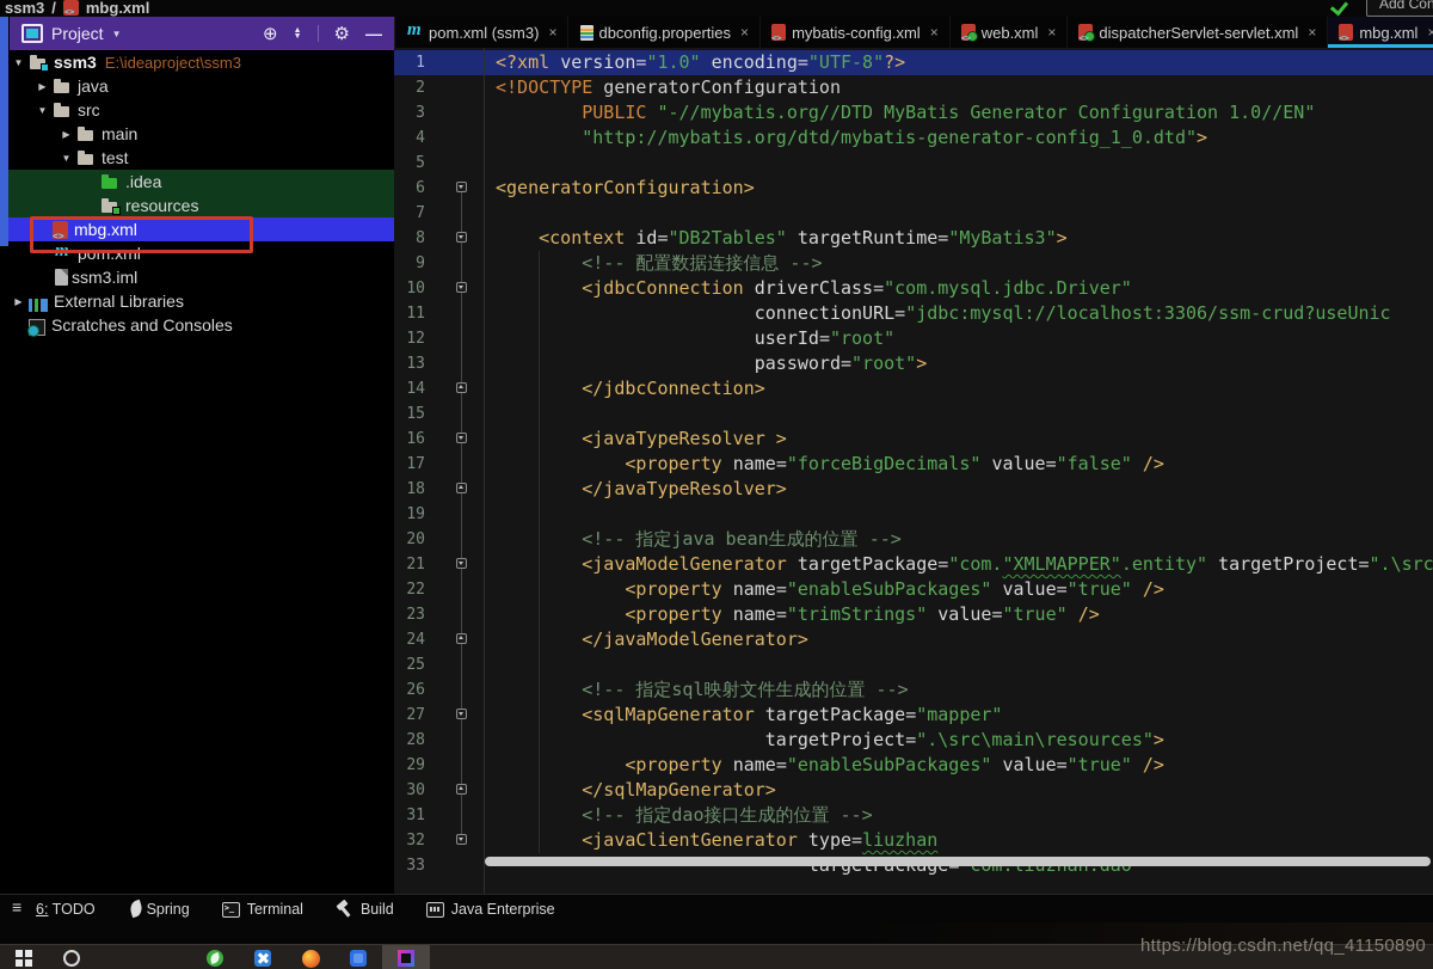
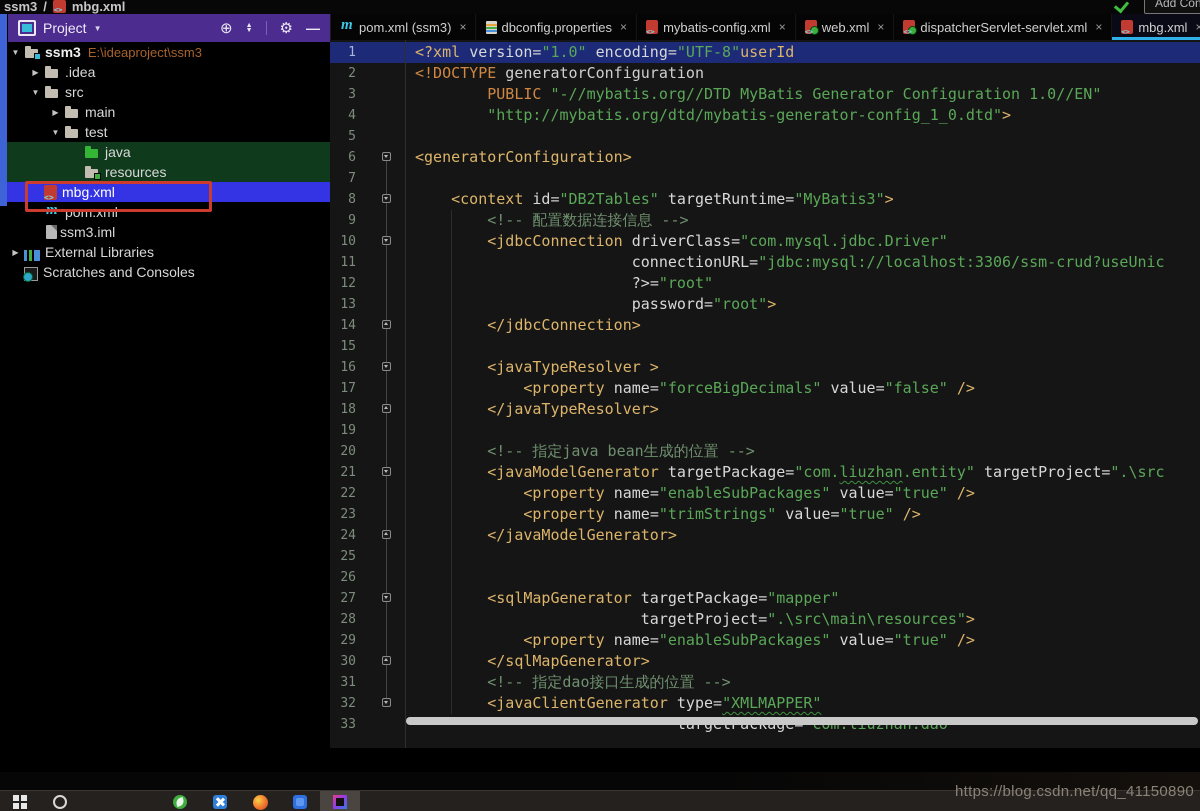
  ssm3
  /
  mbg.xml
  Add Con
  Project
  ▼
  ⊕
  ⚙
  —
  ▼
  ssm3
  E:\ideaproject\ssm3
  ▶
- java
+ .idea
  ▼
  src
  ▶
  main
  ▼
  test
- .idea
+ java
  resources
  mbg.xml
  pom.xml
  ssm3.iml
  ▶
  External Libraries
  Scratches and Consoles
  pom.xml (ssm3)
  ×
  dbconfig.properties
  ×
  mybatis-config.xml
  ×
  web.xml
  ×
  dispatcherServlet-servlet.xml
  ×
  mbg.xml
  ×
  1
- <?xml version="1.0" encoding="UTF-8"?>
+ <?xml version="1.0" encoding="UTF-8"userId
  2
  <!DOCTYPE generatorConfiguration
  3
  PUBLIC "-//mybatis.org//DTD MyBatis Generator Configuration 1.0//EN"
  4
  "http://mybatis.org/dtd/mybatis-generator-config_1_0.dtd">
  5
  6
  <generatorConfiguration>
  7
  8
  <context id="DB2Tables" targetRuntime="MyBatis3">
  9
  <!-- 配置数据连接信息 -->
  10
  <jdbcConnection driverClass="com.mysql.jdbc.Driver"
  11
  connectionURL="jdbc:mysql://localhost:3306/ssm-crud?useUnic
  12
- userId="root"
+ ?>="root"
  13
  password="root">
  14
  </jdbcConnection>
  15
  16
  <javaTypeResolver >
  17
  <property name="forceBigDecimals" value="false" />
  18
  </javaTypeResolver>
  19
  20
  <!-- 指定java bean生成的位置 -->
  21
- <javaModelGenerator targetPackage="com."XMLMAPPER".entity" targetProject=".\src
+ <javaModelGenerator targetPackage="com.liuzhan.entity" targetProject=".\src
  22
  <property name="enableSubPackages" value="true" />
  23
  <property name="trimStrings" value="true" />
  24
  </javaModelGenerator>
  25
  26
- <!-- 指定sql映射文件生成的位置 -->
  27
  <sqlMapGenerator targetPackage="mapper"
  28
  targetProject=".\src\main\resources">
  29
  <property name="enableSubPackages" value="true" />
  30
  </sqlMapGenerator>
  31
  <!-- 指定dao接口生成的位置 -->
  32
- <javaClientGenerator type=liuzhan
+ <javaClientGenerator type="XMLMAPPER"
  33
- 6: TODO
- Spring
- Terminal
- Build
- Java Enterprise
  https://blog.csdn.net/qq_41150890
